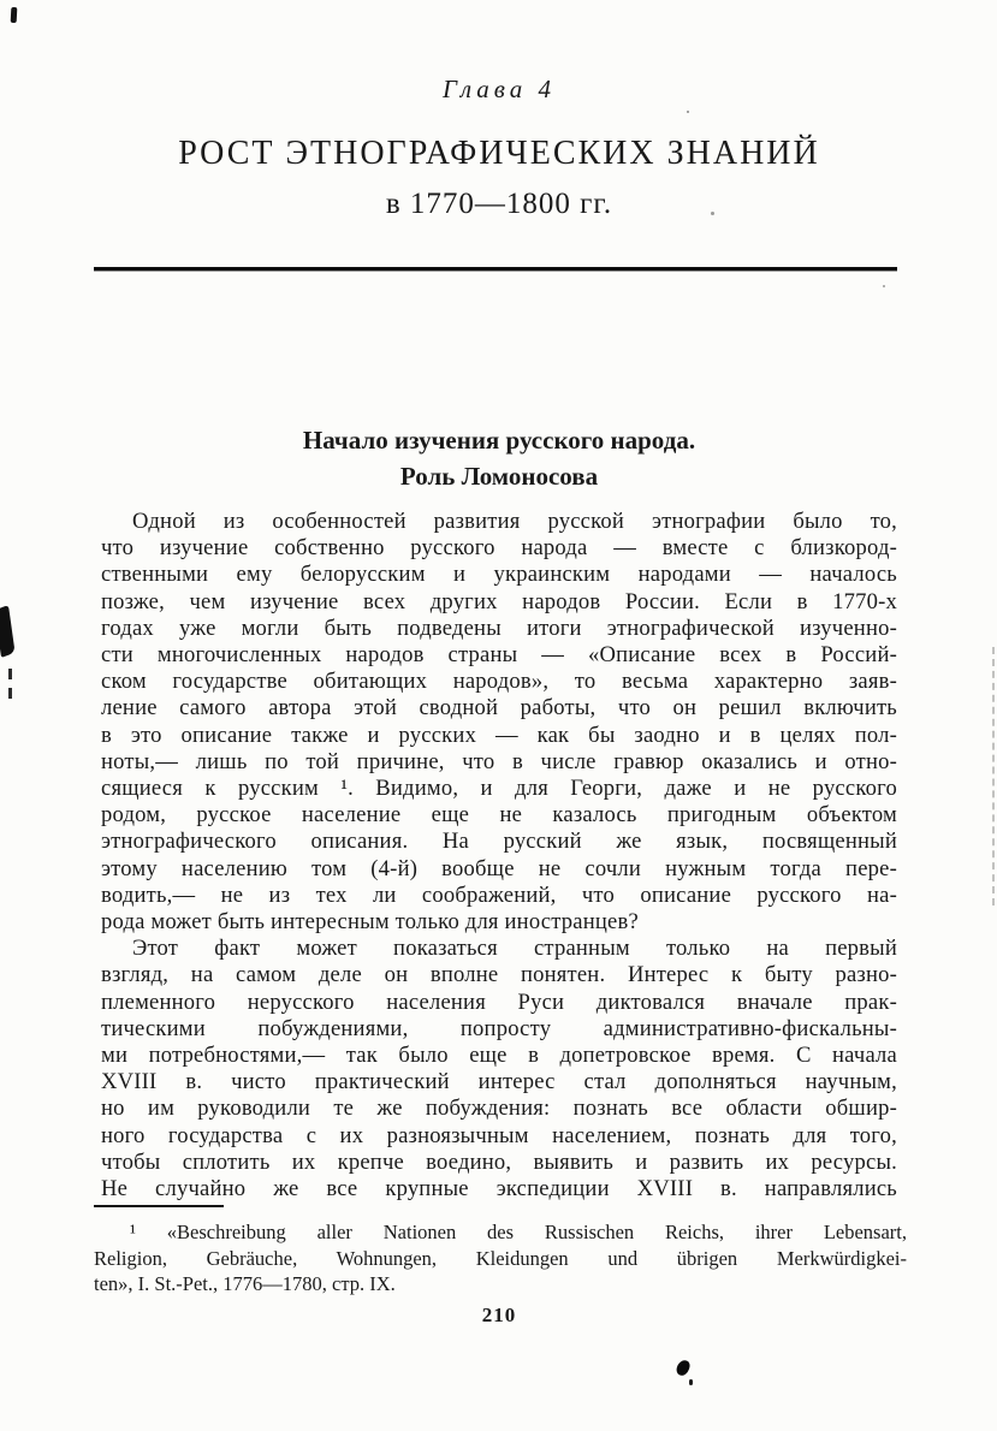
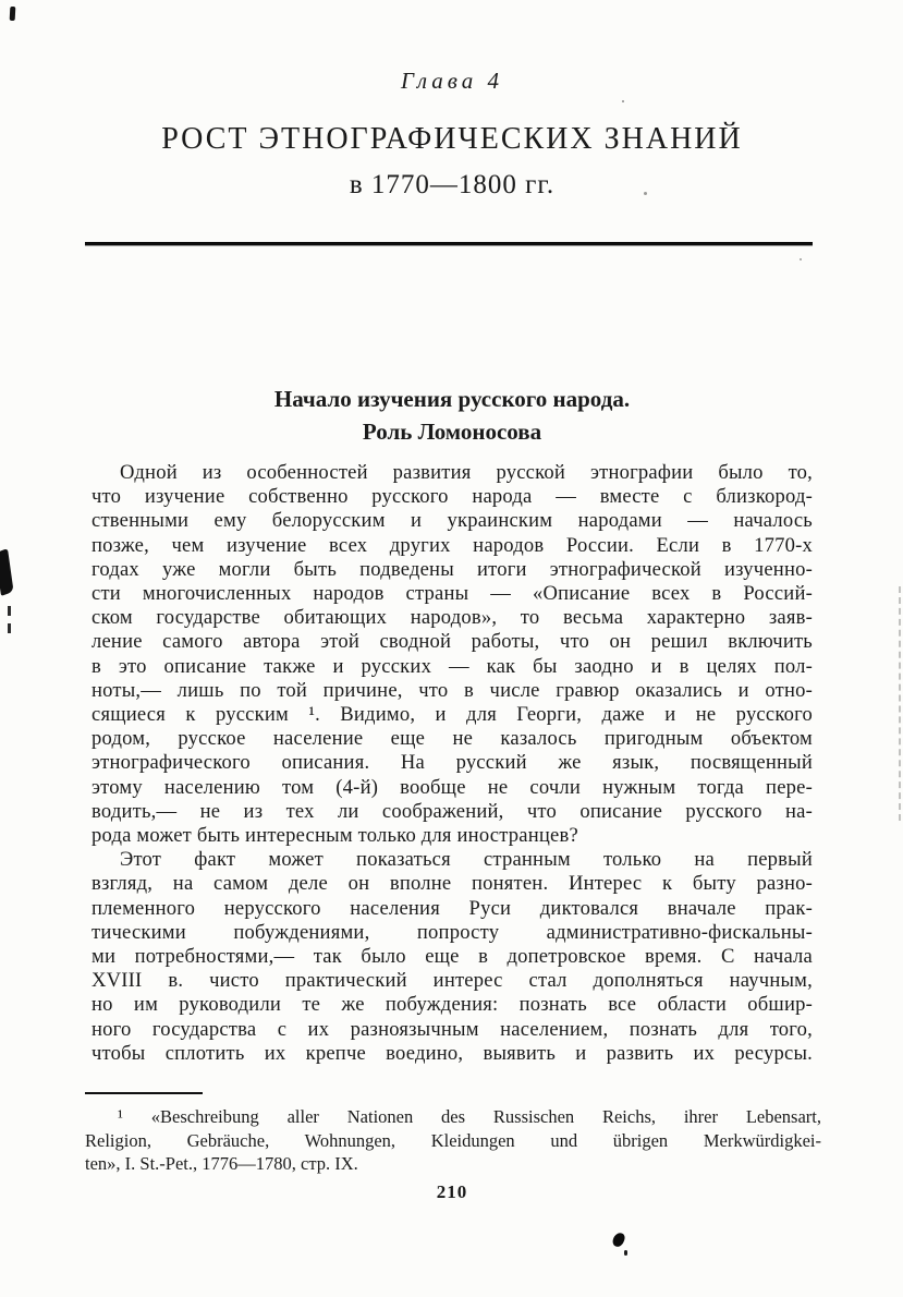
  Глава 4
  РОСТ ЭТНОГРАФИЧЕСКИХ ЗНАНИЙ
  в 1770—1800 гг.
  Начало изучения русского народа.
  Роль Ломоносова
  Одной из особенностей развития русской этнографии было то,
  что изучение собственно русского народа — вместе с близкород-
  ственными ему белорусским и украинским народами — началось
  позже, чем изучение всех других народов России. Если в 1770-х
  годах уже могли быть подведены итоги этнографической изученно-
  сти многочисленных народов страны — «Описание всех в Россий-
  ском государстве обитающих народов», то весьма характерно заяв-
  ление самого автора этой сводной работы, что он решил включить
  в это описание также и русских — как бы заодно и в целях пол-
  ноты,— лишь по той причине, что в числе гравюр оказались и отно-
  сящиеся к русским ¹. Видимо, и для Георги, даже и не русского
  родом, русское население еще не казалось пригодным объектом
  этнографического описания. На русский же язык, посвященный
  этому населению том (4-й) вообще не сочли нужным тогда пере-
  водить,— не из тех ли соображений, что описание русского на-
  рода может быть интересным только для иностранцев?
  Этот факт может показаться странным только на первый
  взгляд, на самом деле он вполне понятен. Интерес к быту разно-
  племенного нерусского населения Руси диктовался вначале прак-
  тическими побуждениями, попросту административно-фискальны-
  ми потребностями,— так было еще в допетровское время. С начала
  XVIII в. чисто практический интерес стал дополняться научным,
  но им руководили те же побуждения: познать все области обшир-
  ного государства с их разноязычным населением, познать для того,
  чтобы сплотить их крепче воедино, выявить и развить их ресурсы.
- Не случайно же все крупные экспедиции XVIII в. направлялись
  ¹ «Beschreibung aller Nationen des Russischen Reichs, ihrer Lebensart,
  Religion, Gebräuche, Wohnungen, Kleidungen und übrigen Merkwürdigkei-
  ten», I. St.-Pet., 1776—1780, стр. IX.
  210
